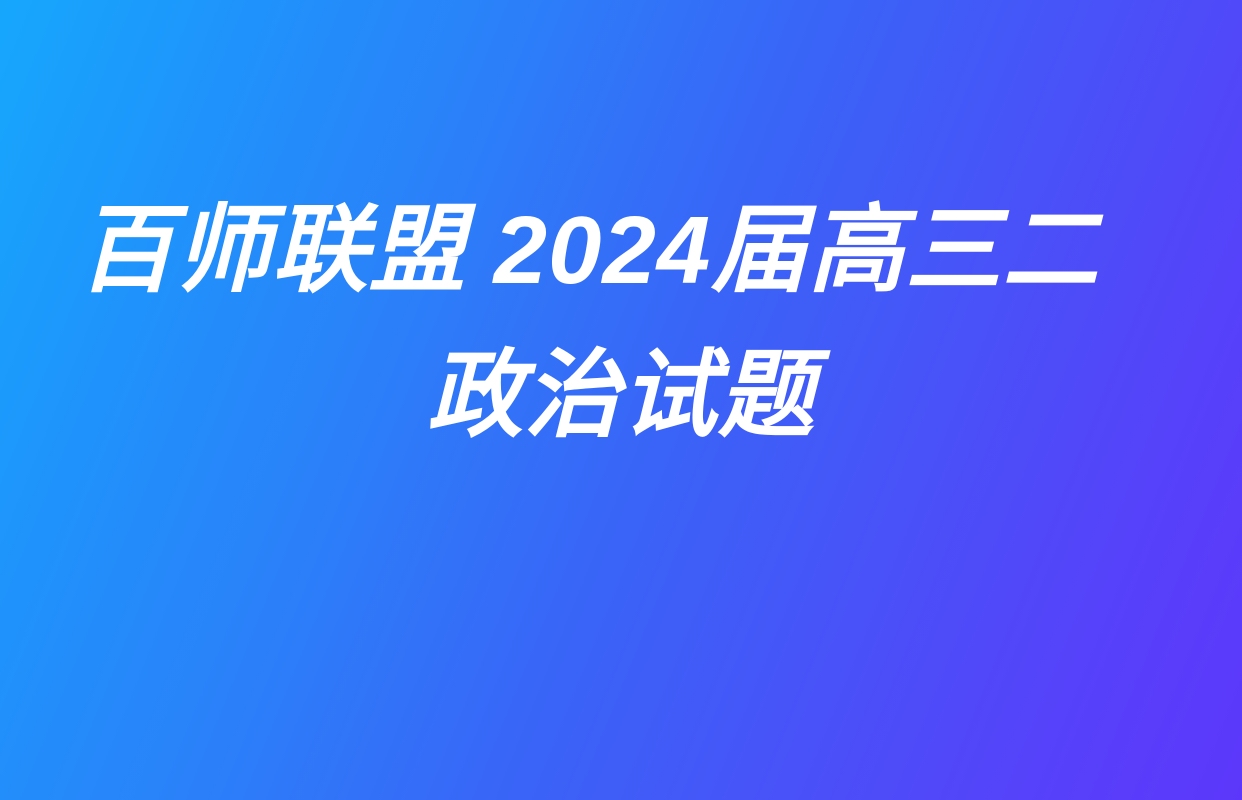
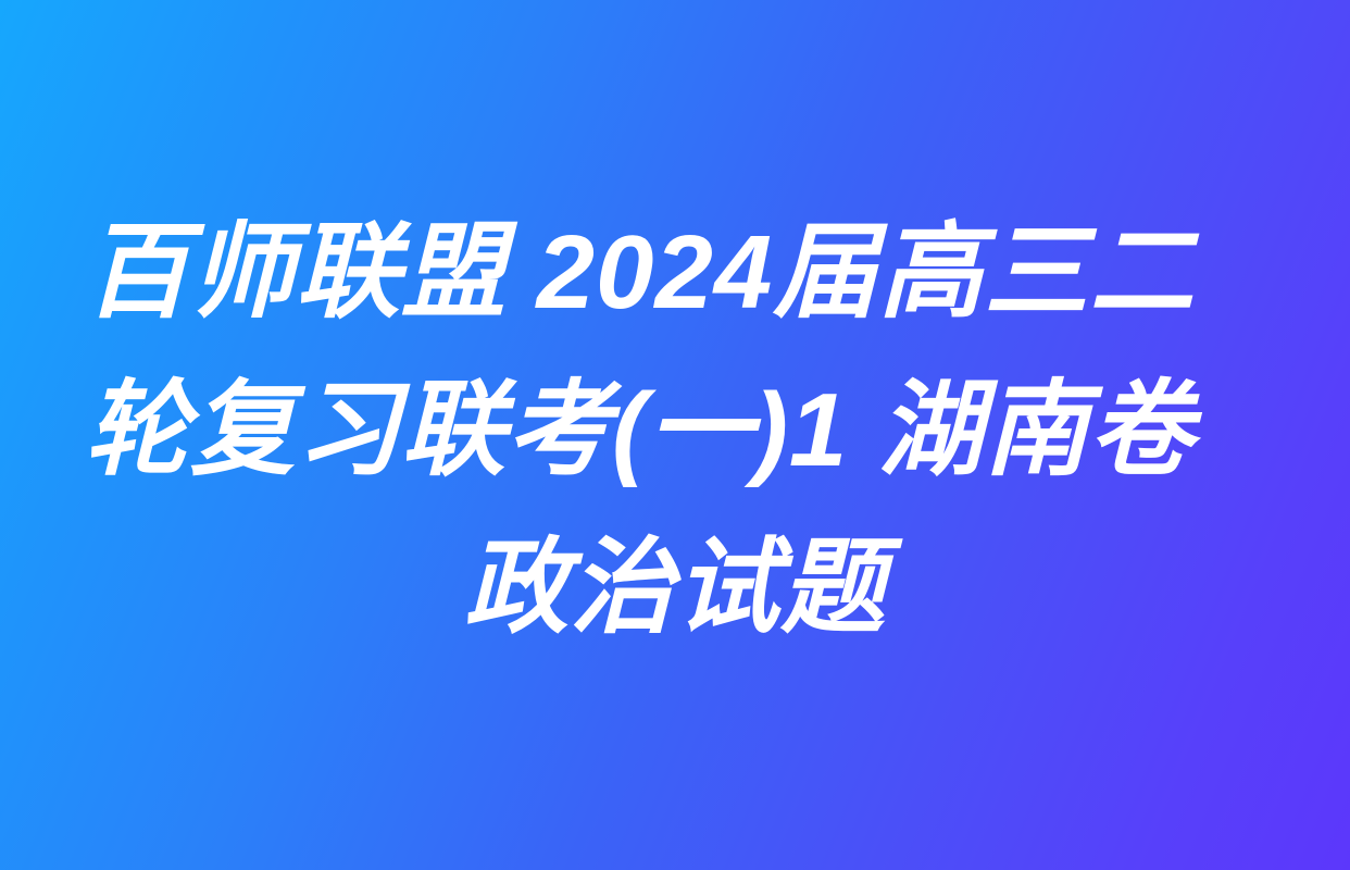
  百师联盟 2024届高三二
+ 轮复习联考(一)1 湖南卷
  政治试题
